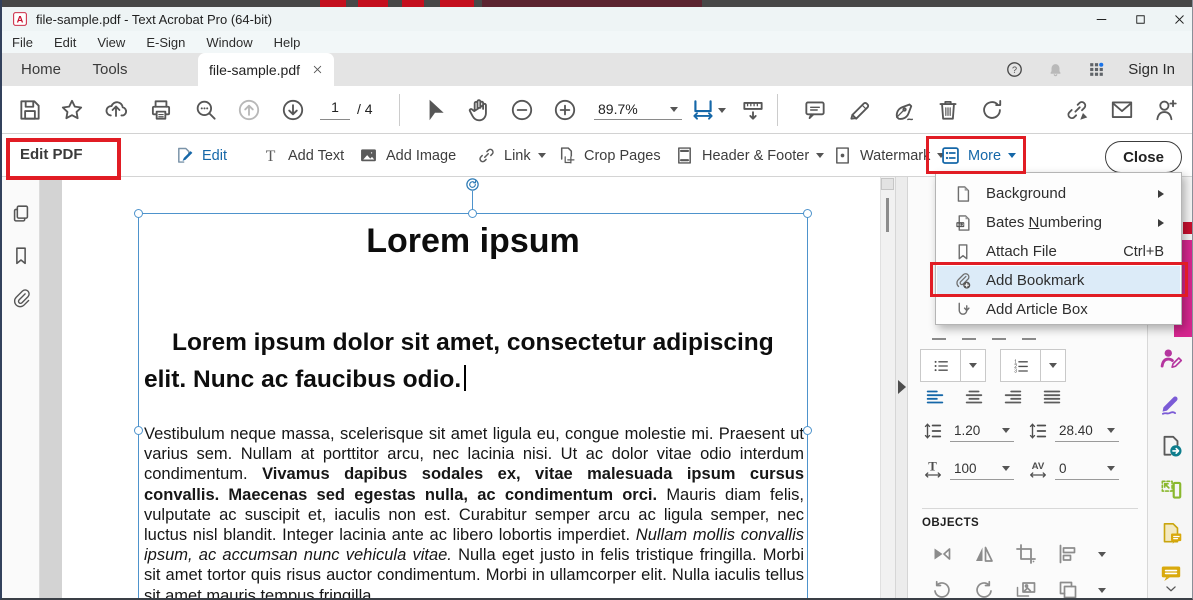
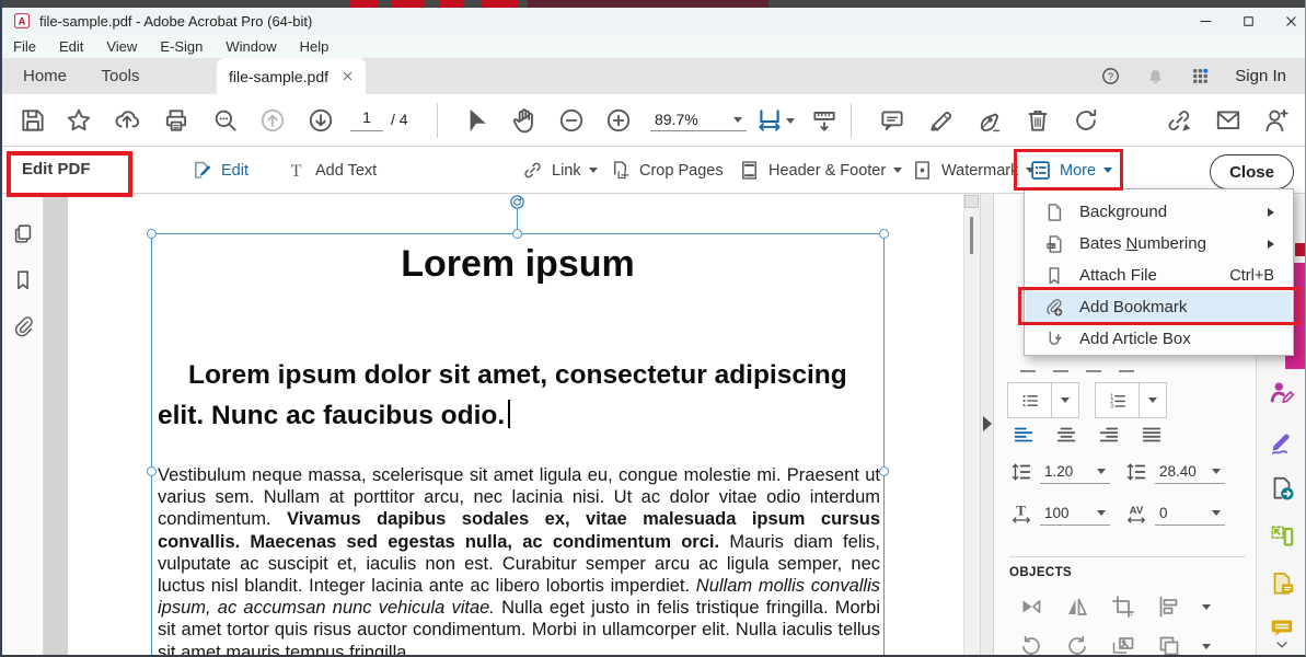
  A
- file-sample.pdf - Text Acrobat Pro (64-bit)
+ file-sample.pdf - Adobe Acrobat Pro (64-bit)
  File
  Edit
  View
  E-Sign
  Window
  Help
  Home
  Tools
  file-sample.pdf
  ?
  Sign In
  1
  / 4
  89.7%
  Edit PDF
  Edit
  T
  Add Text
- Add Image
  Link
  Crop Pages
  Header & Footer
  Watermark
  More
  Close
  Lorem ipsum
  Lorem ipsum dolor sit amet, consectetur adipiscing elit. Nunc ac faucibus odio.
  Vestibulum neque massa, scelerisque sit amet ligula eu, congue molestie mi. Praesent ut varius sem. Nullam at porttitor arcu, nec lacinia nisi. Ut ac dolor vitae odio interdum condimentum. Vivamus dapibus sodales ex, vitae malesuada ipsum cursus convallis. Maecenas sed egestas nulla, ac condimentum orci. Mauris diam felis, vulputate ac suscipit et, iaculis non est. Curabitur semper arcu ac ligula semper, nec luctus nisl blandit. Integer lacinia ante ac libero lobortis imperdiet. Nullam mollis convallis ipsum, ac accumsan nunc vehicula vitae. Nulla eget justo in felis tristique fringilla. Morbi sit amet tortor quis risus auctor condimentum. Morbi in ullamcorper elit. Nulla iaculis tellus sit amet mauris tempus fringilla.
  1.20
  28.40
  T
  100
  AV
  0
  OBJECTS
  Background
  Bates Numbering
  Attach File
  Ctrl+B
  Add Bookmark
  Add Article Box
